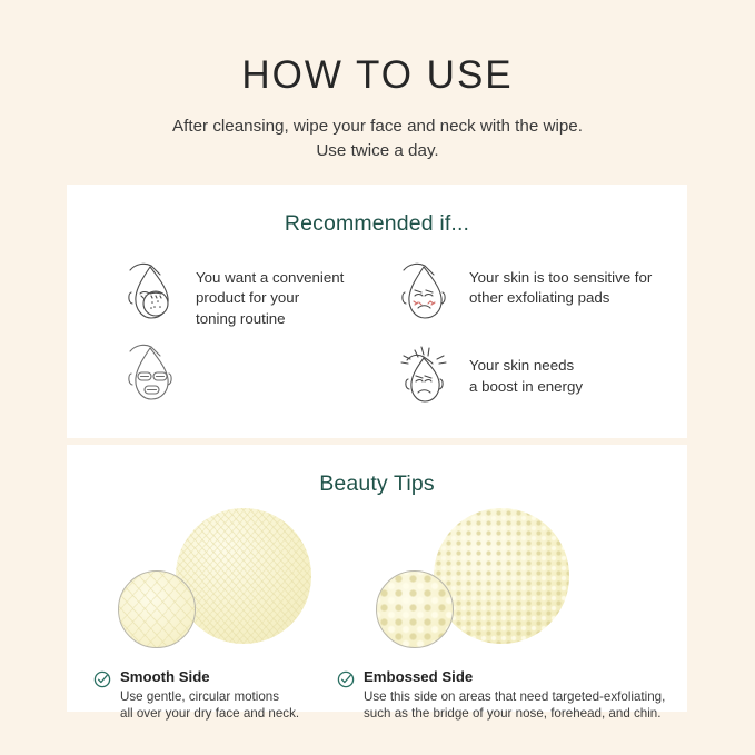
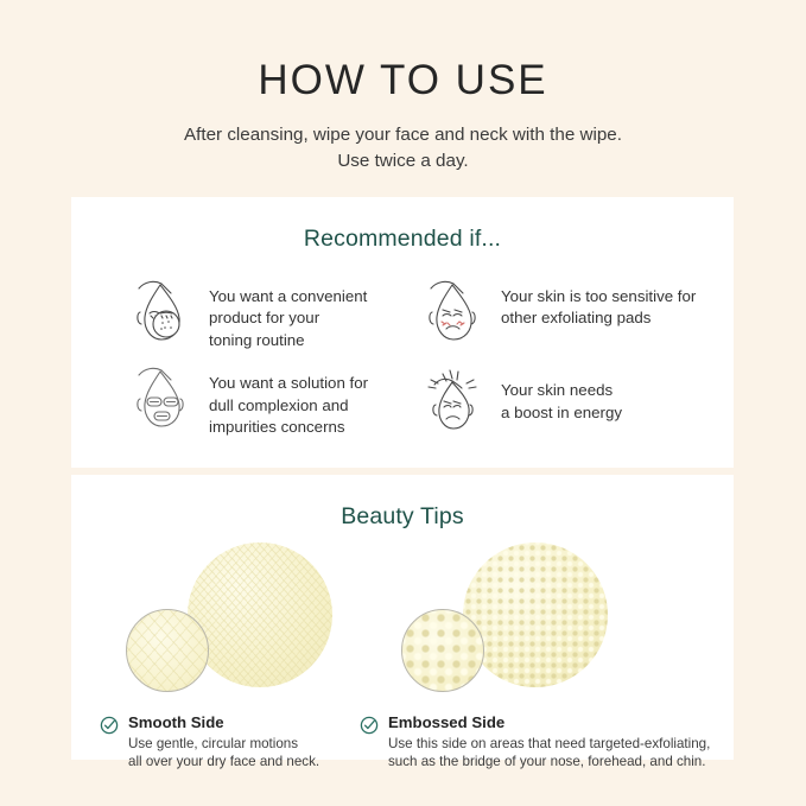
  HOW TO USE
  After cleansing, wipe your face and neck with the wipe.
  Use twice a day.
  Recommended if...
  You want a convenient
  product for your
  toning routine
  Your skin is too sensitive for
  other exfoliating pads
+ You want a solution for
+ dull complexion and
+ impurities concerns
  Your skin needs
  a boost in energy
  Beauty Tips
  Smooth Side
  Use gentle, circular motions
  all over your dry face and neck.
  Embossed Side
  Use this side on areas that need targeted-exfoliating,
  such as the bridge of your nose, forehead, and chin.
